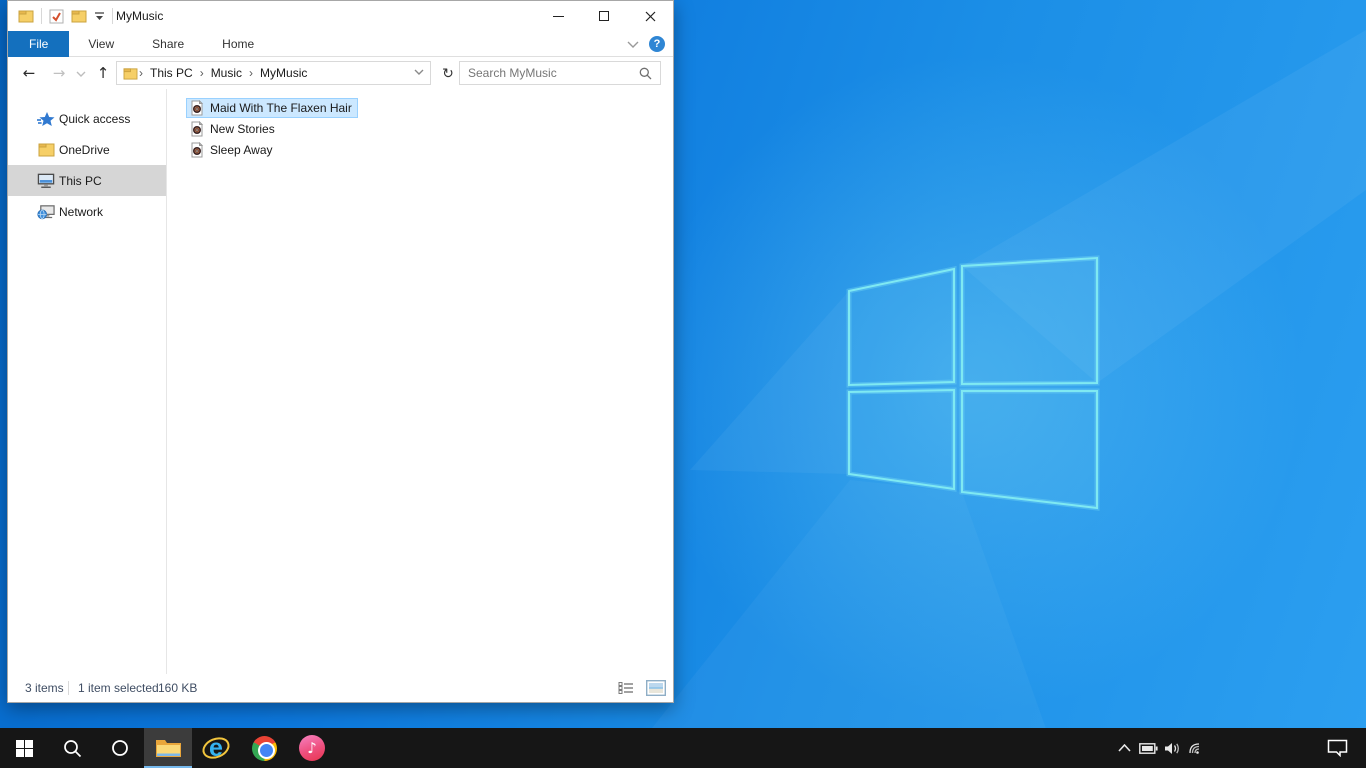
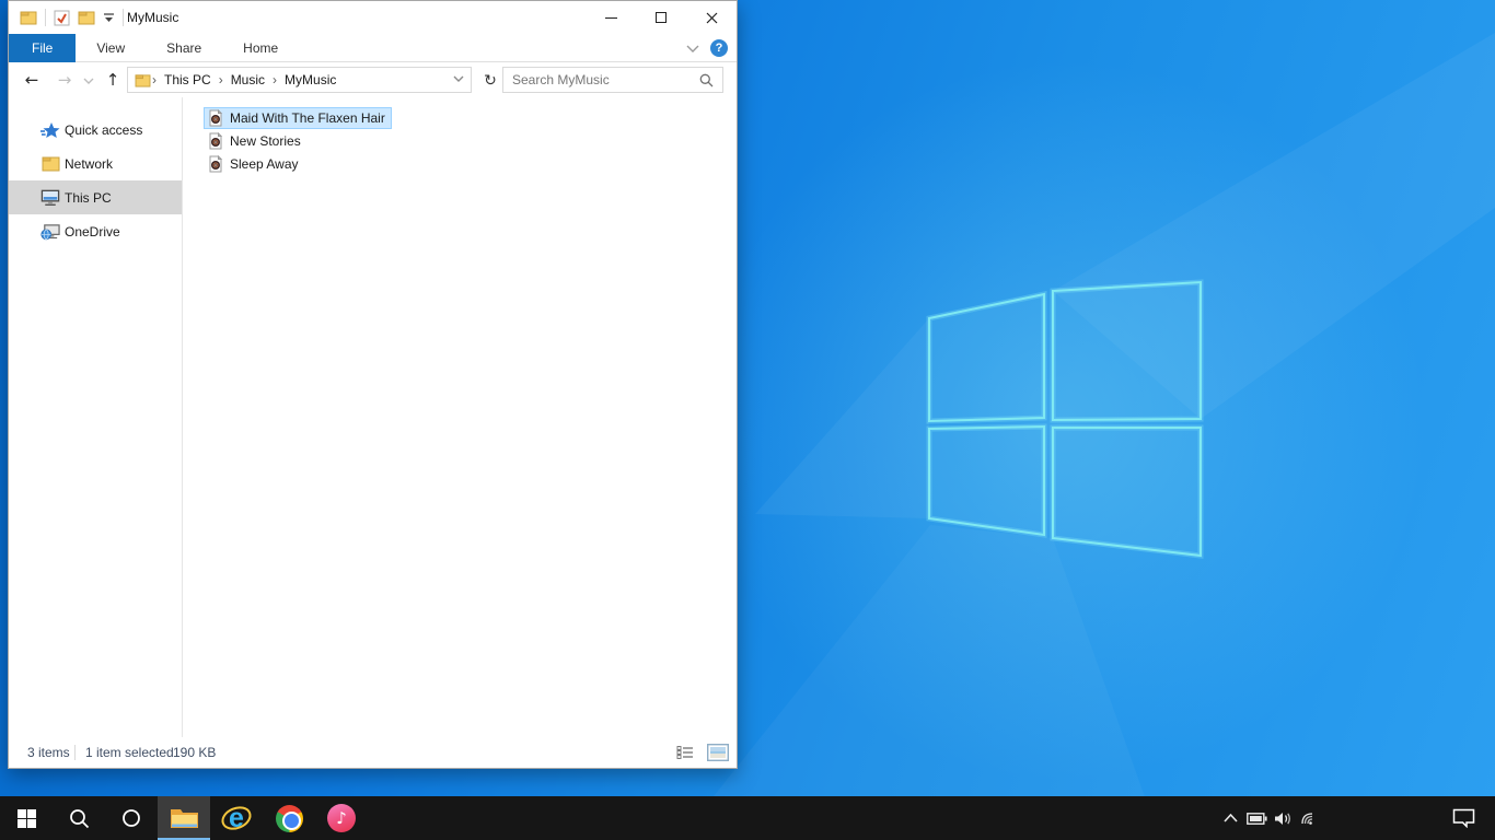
  MyMusic
  File
  View
  Share
  Home
  ?
  ←
  →
  ↑
  ›
  This PC
  ›
  Music
  ›
  MyMusic
  ↻
  Search MyMusic
  Quick access
- OneDrive
+ Network
  This PC
- Network
+ OneDrive
  Maid With The Flaxen Hair
  New Stories
  Sleep Away
  3 items
  1 item selected
- 160 KB
+ 190 KB
  e
  ♪
